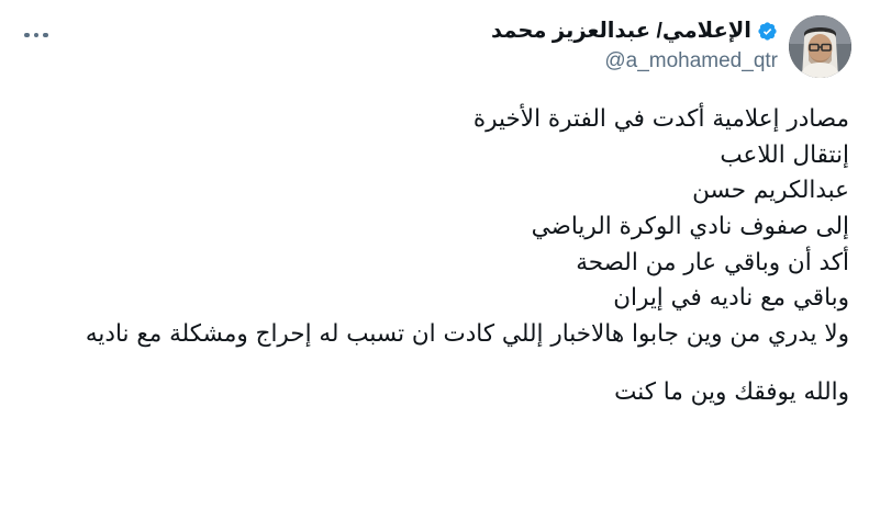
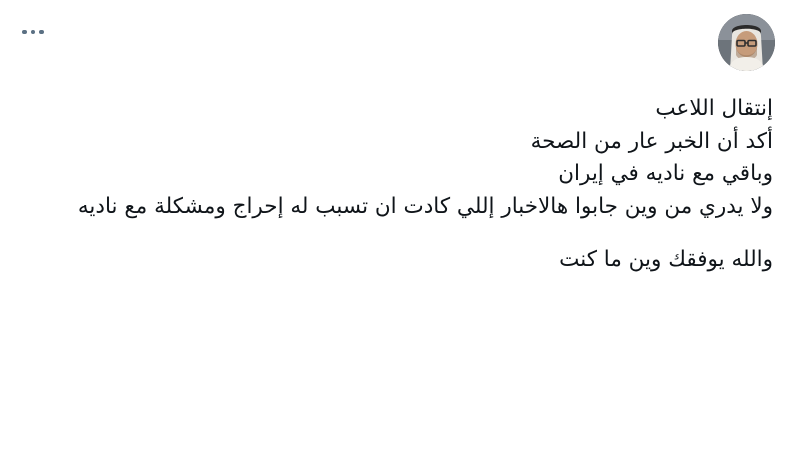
- الإعلامي/ عبدالعزيز محمد
- @a_mohamed_qtr
- مصادر إعلامية أكدت في الفترة الأخيرة
  إنتقال اللاعب
- عبدالكريم حسن
- إلى صفوف نادي الوكرة الرياضي
- أكد أن وباقي عار من الصحة
+ أكد أن الخبر عار من الصحة
  وباقي مع ناديه في إيران
  ولا يدري من وين جابوا هالاخبار إللي كادت ان تسبب له إحراج ومشكلة مع ناديه
  والله يوفقك وين ما كنت
